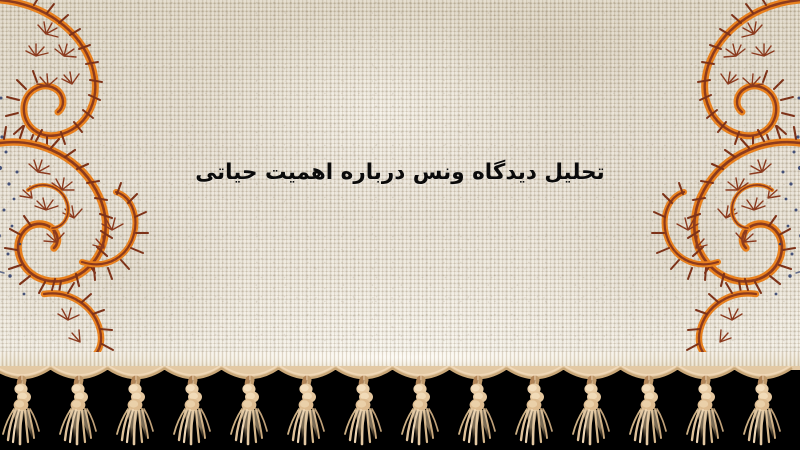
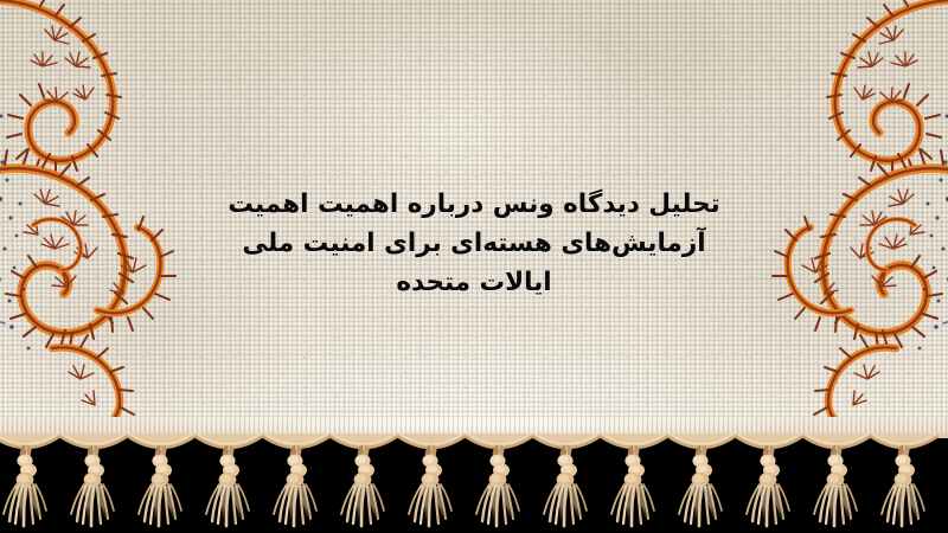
- تحلیل دیدگاه ونس درباره اهمیت حیاتی
+ تحلیل دیدگاه ونس درباره اهمیت اهمیت
+ آزمایش‌های هسته‌ای برای امنیت ملی
+ ایالات متحده
